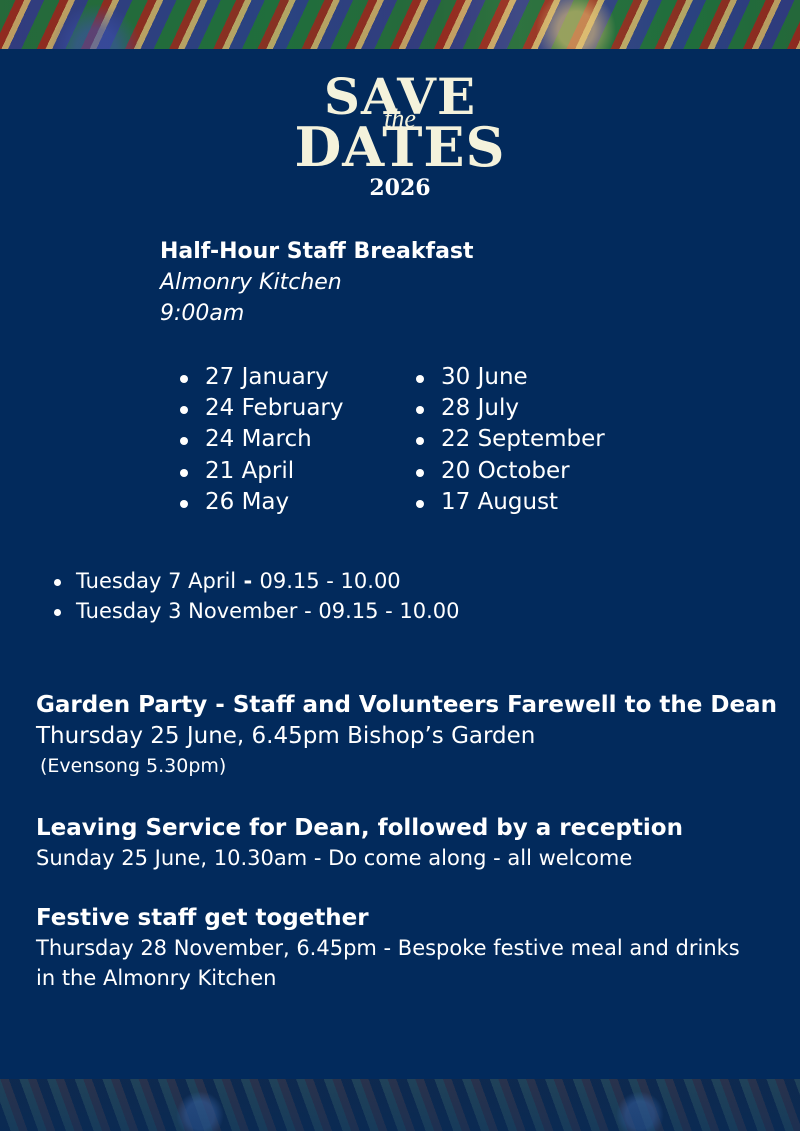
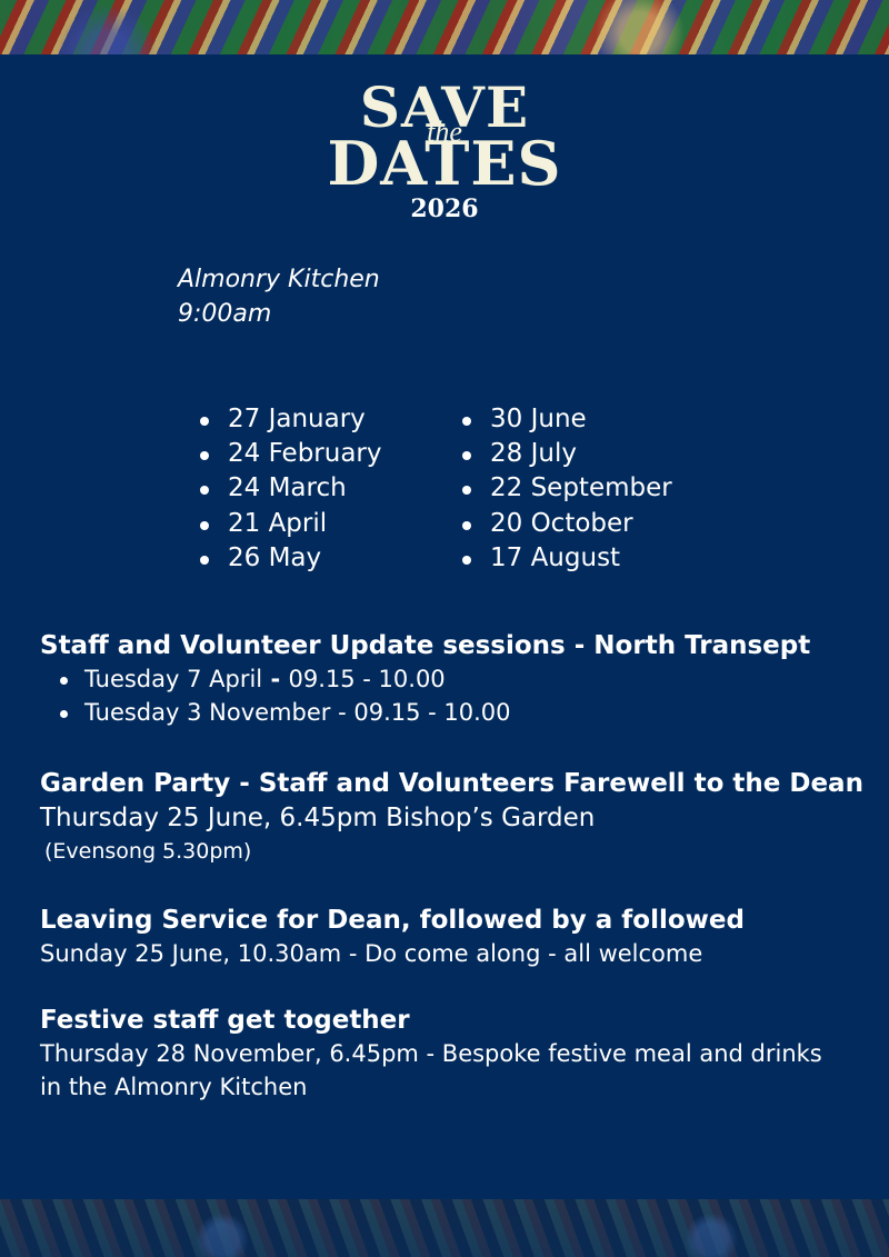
  SAVE
  the
  DATES
  2026
- Half-Hour Staff Breakfast
  Almonry Kitchen
  9:00am
  27 January
  24 February
  24 March
  21 April
  26 May
  30 June
  28 July
  22 September
  20 October
  17 August
+ Staff and Volunteer Update sessions - North Transept
  Tuesday 7 April - 09.15 - 10.00
  Tuesday 3 November - 09.15 - 10.00
  Garden Party - Staff and Volunteers Farewell to the Dean
  Thursday 25 June, 6.45pm Bishop’s Garden
  (Evensong 5.30pm)
- Leaving Service for Dean, followed by a reception
+ Leaving Service for Dean, followed by a followed
  Sunday 25 June, 10.30am - Do come along - all welcome
  Festive staff get together
  Thursday 28 November, 6.45pm - Bespoke festive meal and drinks
  in the Almonry Kitchen
